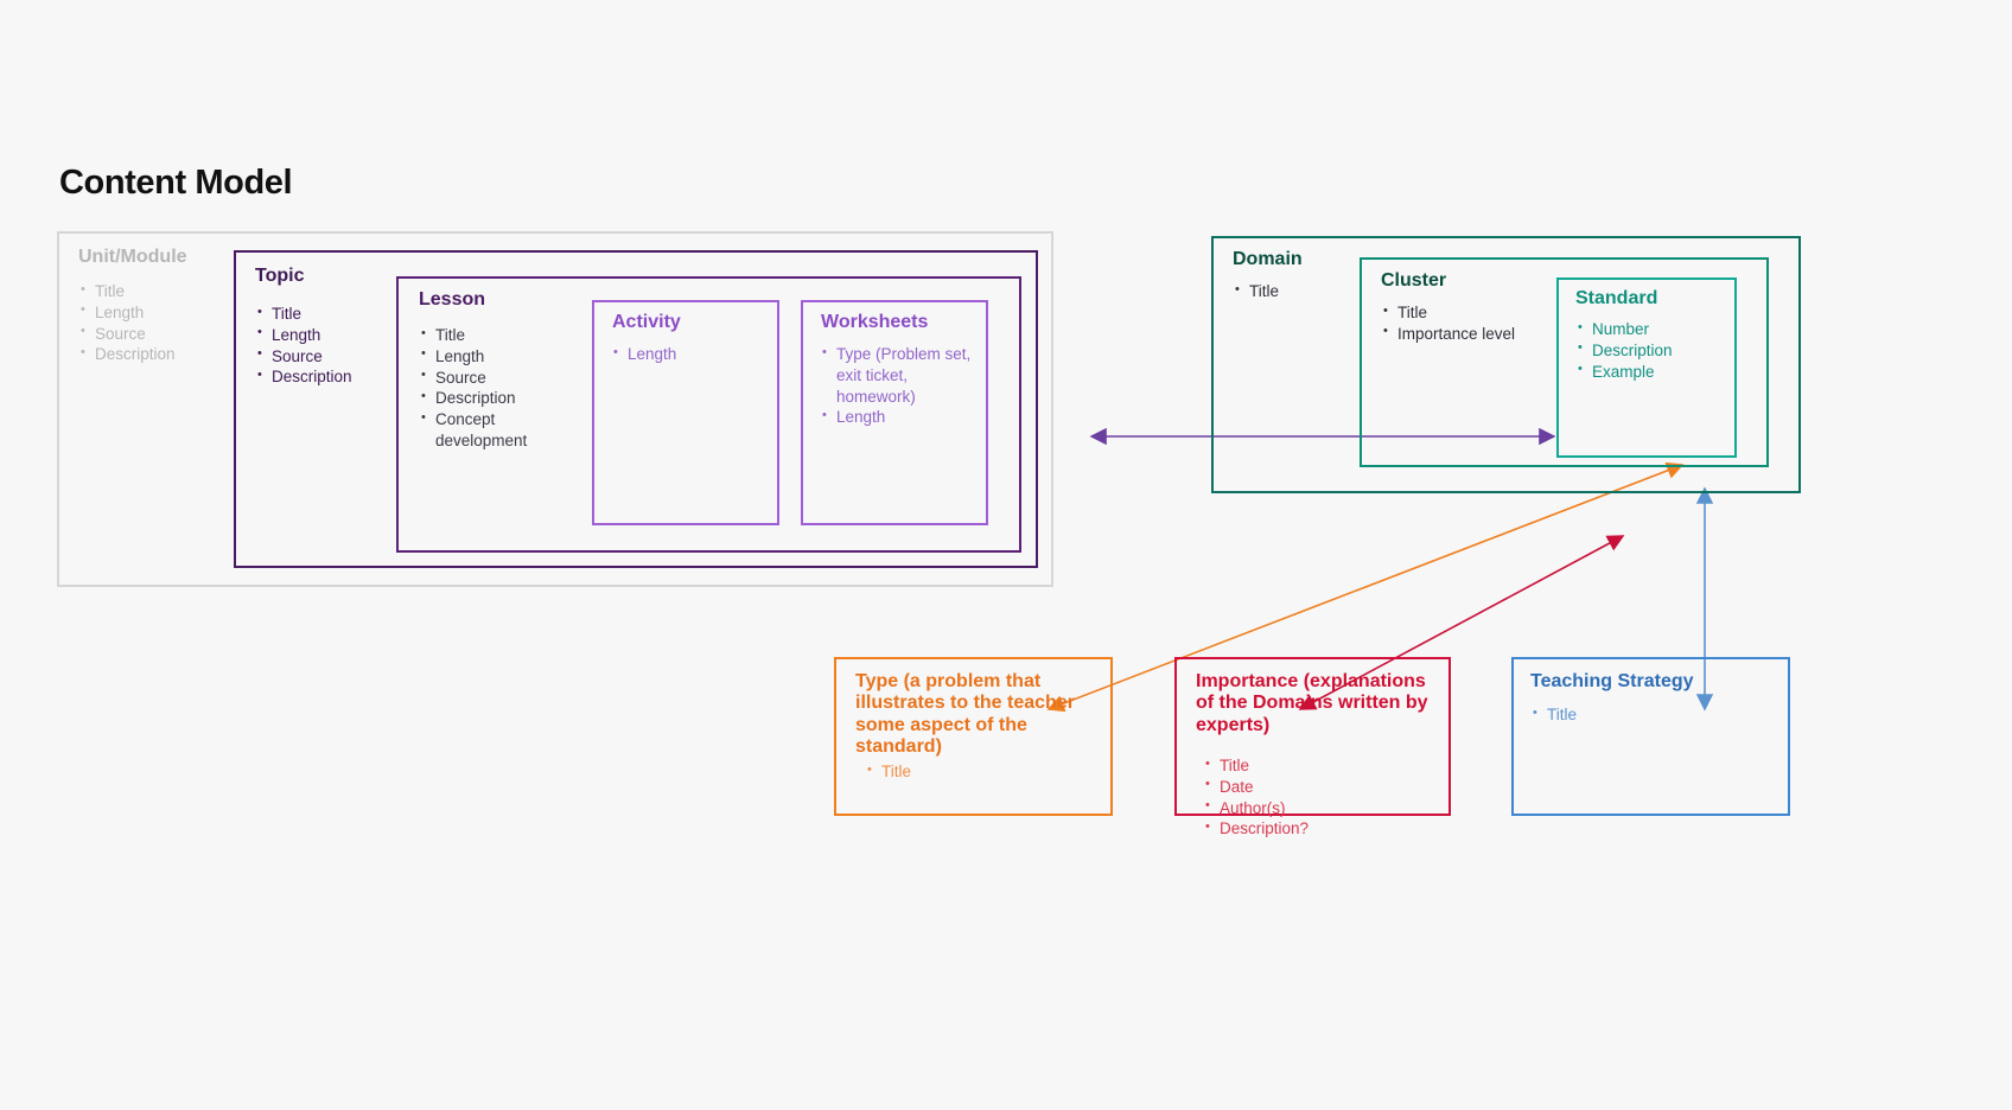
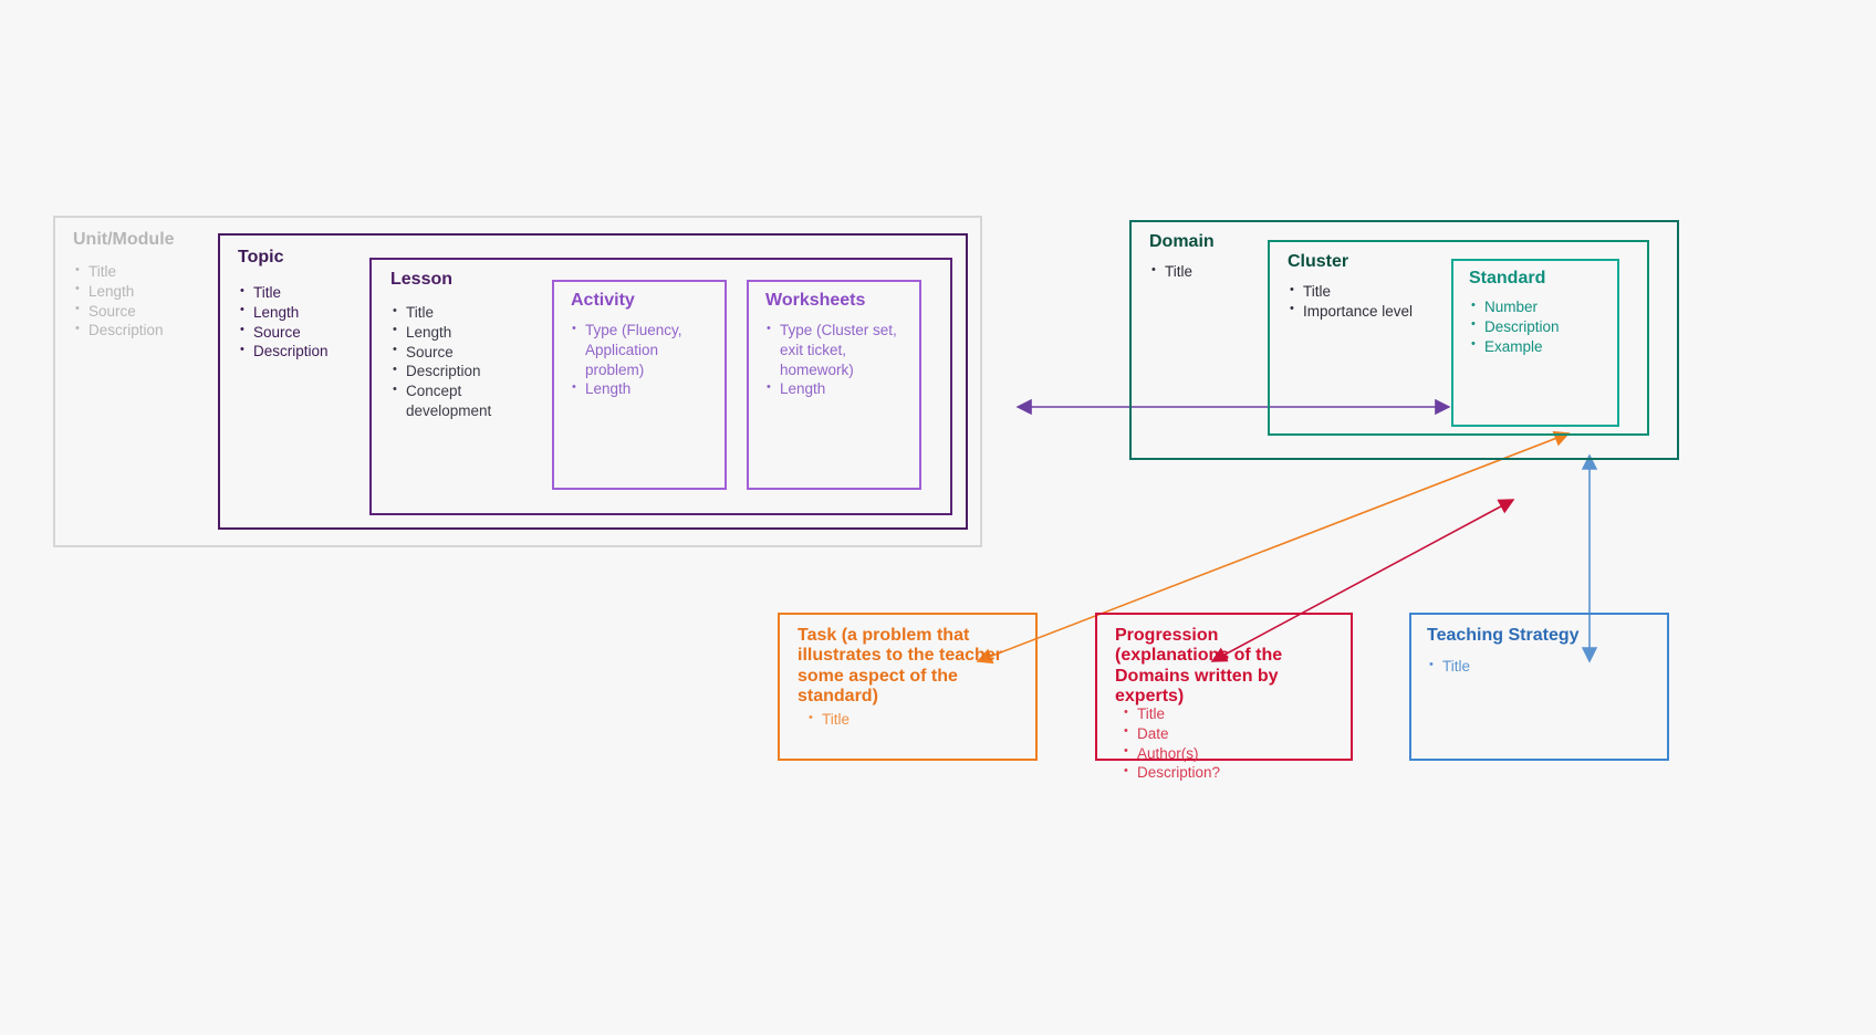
- Content Model
  Unit/Module
  Title
  Length
  Source
  Description
  Topic
  Title
  Length
  Source
  Description
  Lesson
  Title
  Length
  Source
  Description
  Concept development
  Activity
+ Type (Fluency, Application problem)
  Length
  Worksheets
- Type (Problem set, exit ticket, homework)
+ Type (Cluster set, exit ticket, homework)
  Length
  Domain
  Title
  Cluster
  Title
  Importance level
  Standard
  Number
  Description
  Example
- Type (a problem that illustrates to the teacher some aspect of the standard)
+ Task (a problem that illustrates to the teacher some aspect of the standard)
  Title
- Importance (explanations of the Domains written by experts)
+ Progression (explanations of the Domains written by experts)
  Title
  Date
  Author(s)
  Description?
  Teaching Strategy
  Title
